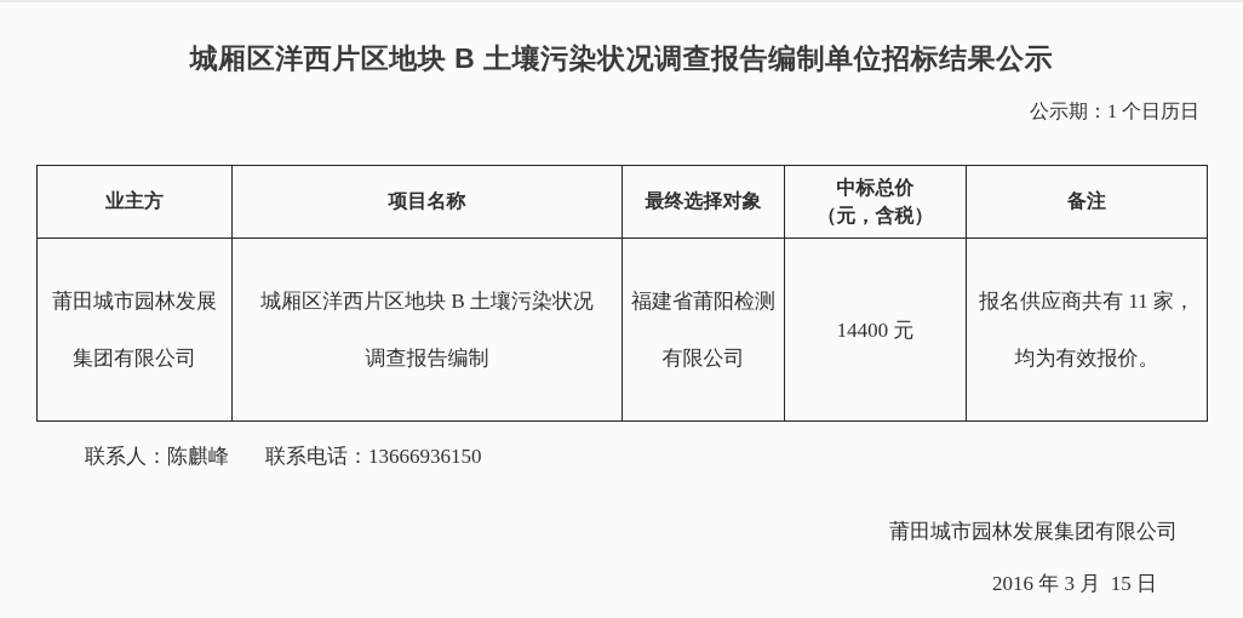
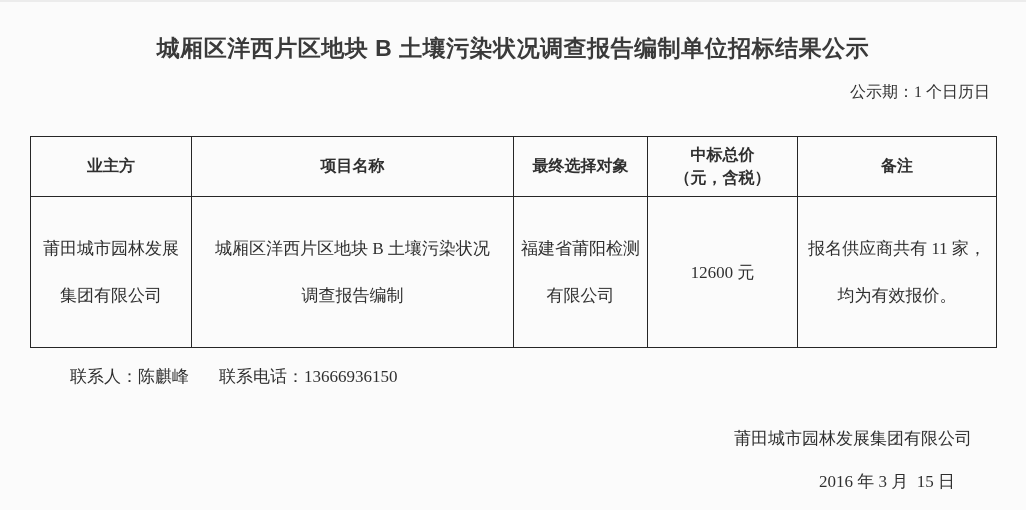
  城厢区洋西片区地块 B 土壤污染状况调查报告编制单位招标结果公示
  公示期：1 个日历日
  业主方	项目名称	最终选择对象	中标总价 （元，含税）	备注
- 莆田城市园林发展 集团有限公司	城厢区洋西片区地块 B 土壤污染状况 调查报告编制	福建省莆阳检测 有限公司	14400 元	报名供应商共有 11 家， 均为有效报价。
+ 莆田城市园林发展 集团有限公司	城厢区洋西片区地块 B 土壤污染状况 调查报告编制	福建省莆阳检测 有限公司	12600 元	报名供应商共有 11 家， 均为有效报价。
  联系人：陈麒峰
  联系电话：13666936150
  莆田城市园林发展集团有限公司
  2016 年 3 月 15 日
